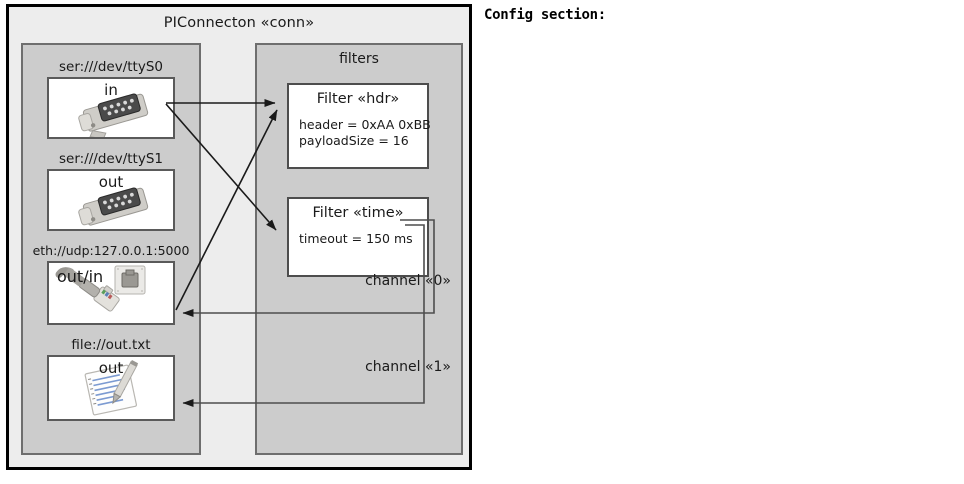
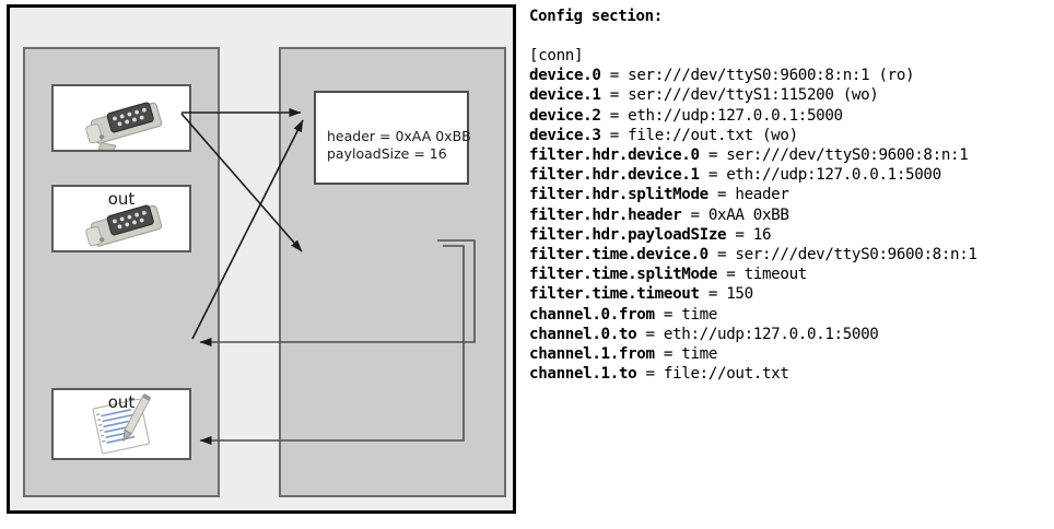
- PIConnecton «conn»
- ser:///dev/ttyS0
- in
- ser:///dev/ttyS1
  out
- eth://udp:127.0.0.1:5000
- out/in
- file://out.txt
  out
- filters
- Filter «hdr»
  header = 0xAA 0xBB
  payloadSize = 16
- Filter «time»
- timeout = 150 ms
- channel «0»
- channel «1»
  Config section:
+ [conn]
+ device.0 = ser:///dev/ttyS0:9600:8:n:1 (ro)
+ device.1 = ser:///dev/ttyS1:115200 (wo)
+ device.2 = eth://udp:127.0.0.1:5000
+ device.3 = file://out.txt (wo)
+ filter.hdr.device.0 = ser:///dev/ttyS0:9600:8:n:1
+ filter.hdr.device.1 = eth://udp:127.0.0.1:5000
+ filter.hdr.splitMode = header
+ filter.hdr.header = 0xAA 0xBB
+ filter.hdr.payloadSIze = 16
+ filter.time.device.0 = ser:///dev/ttyS0:9600:8:n:1
+ filter.time.splitMode = timeout
+ filter.time.timeout = 150
+ channel.0.from = time
+ channel.0.to = eth://udp:127.0.0.1:5000
+ channel.1.from = time
+ channel.1.to = file://out.txt
